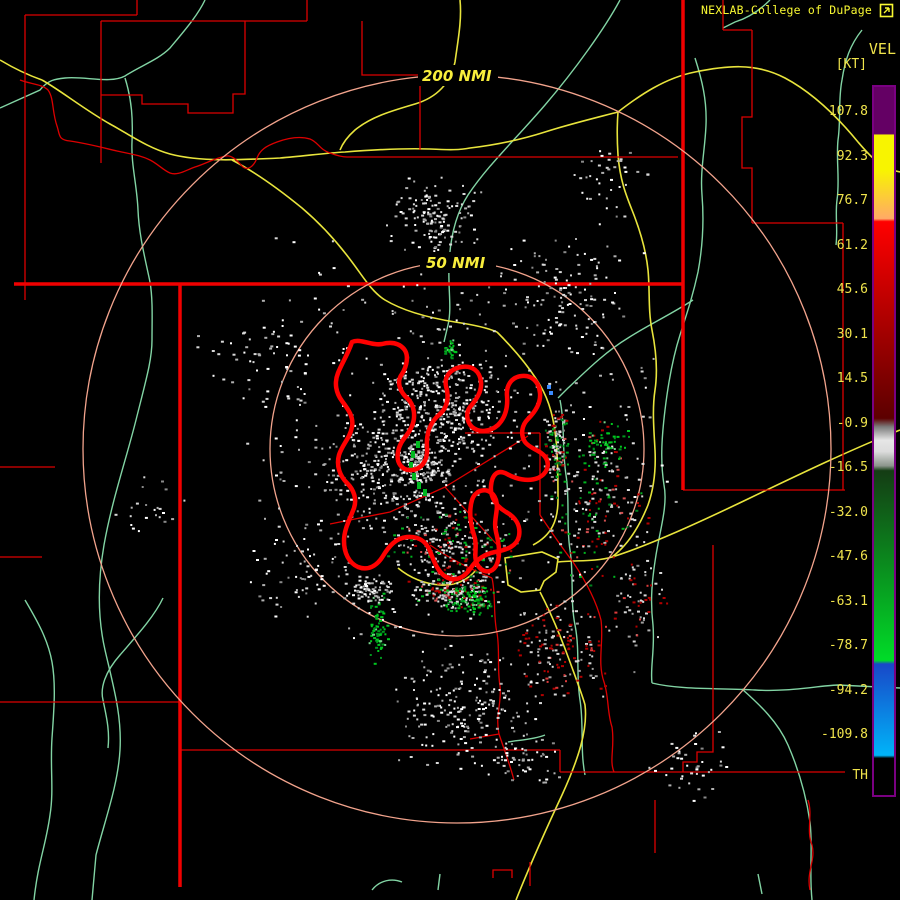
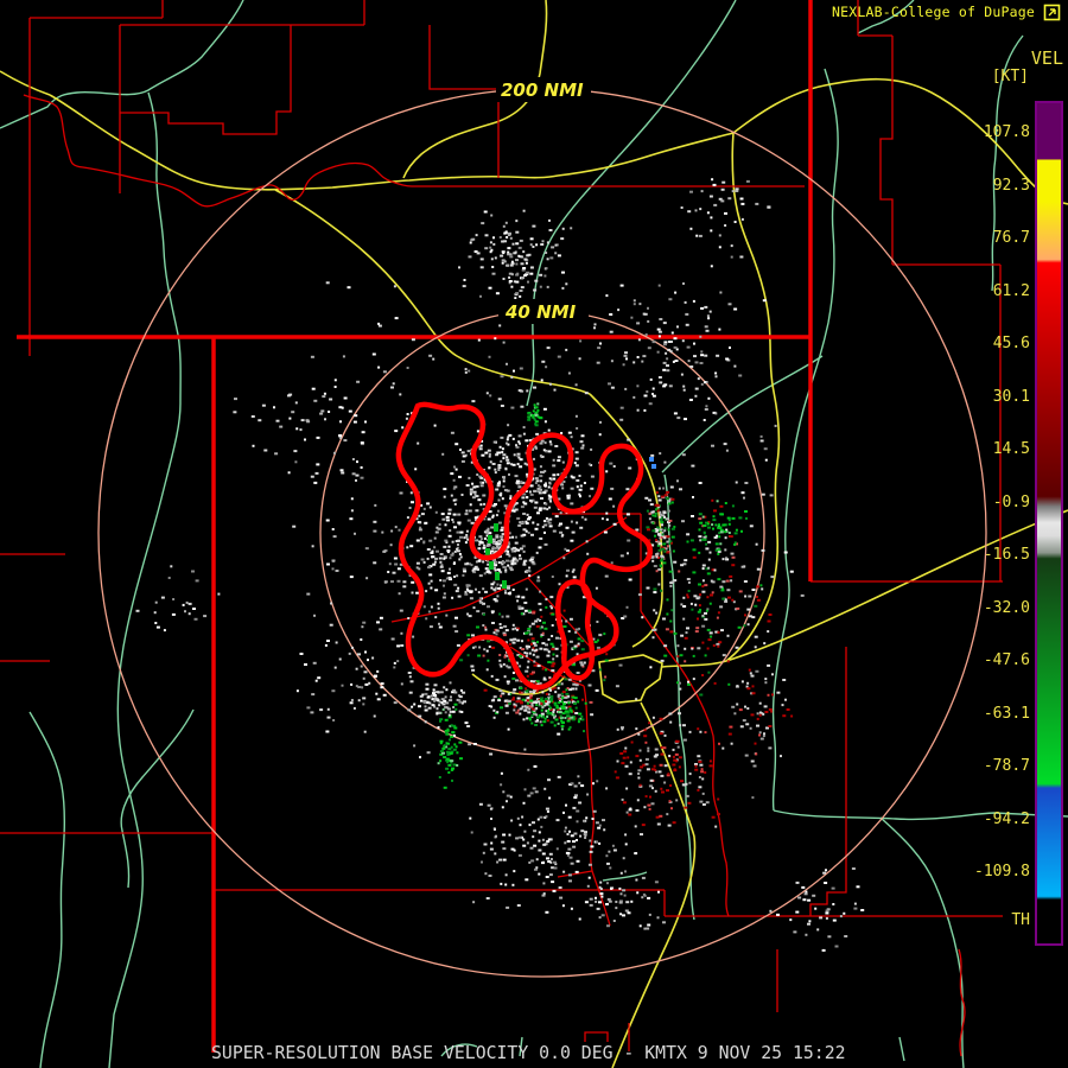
  200 NMI
- 50 NMI
+ 40 NMI
  NEXLAB-College of DuPage
  VEL
  [KT]
  107.8
  92.3
  76.7
  61.2
  45.6
  30.1
  14.5
  -0.9
  -16.5
  -32.0
  -47.6
  -63.1
  -78.7
  -94.2
  -109.8
  TH
+ SUPER-RESOLUTION BASE VELOCITY 0.0 DEG - KMTX 9 NOV 25 15:22
